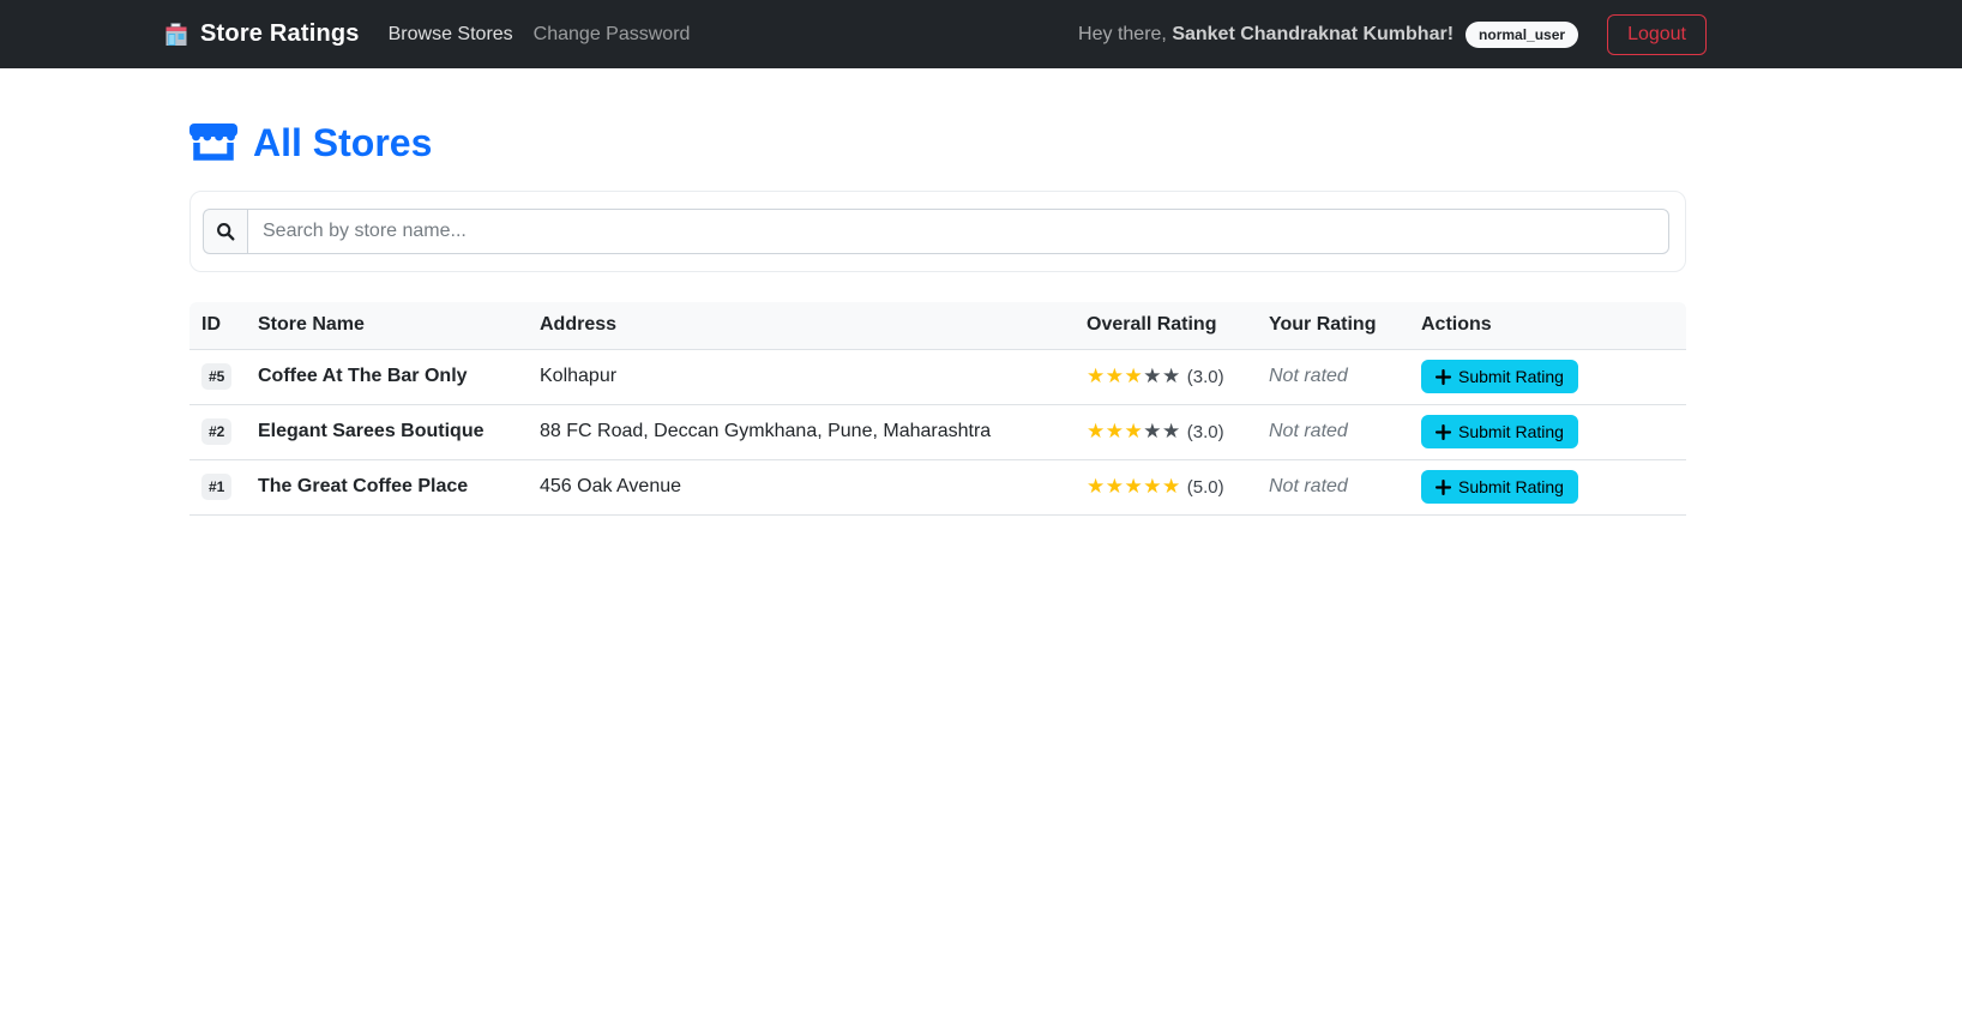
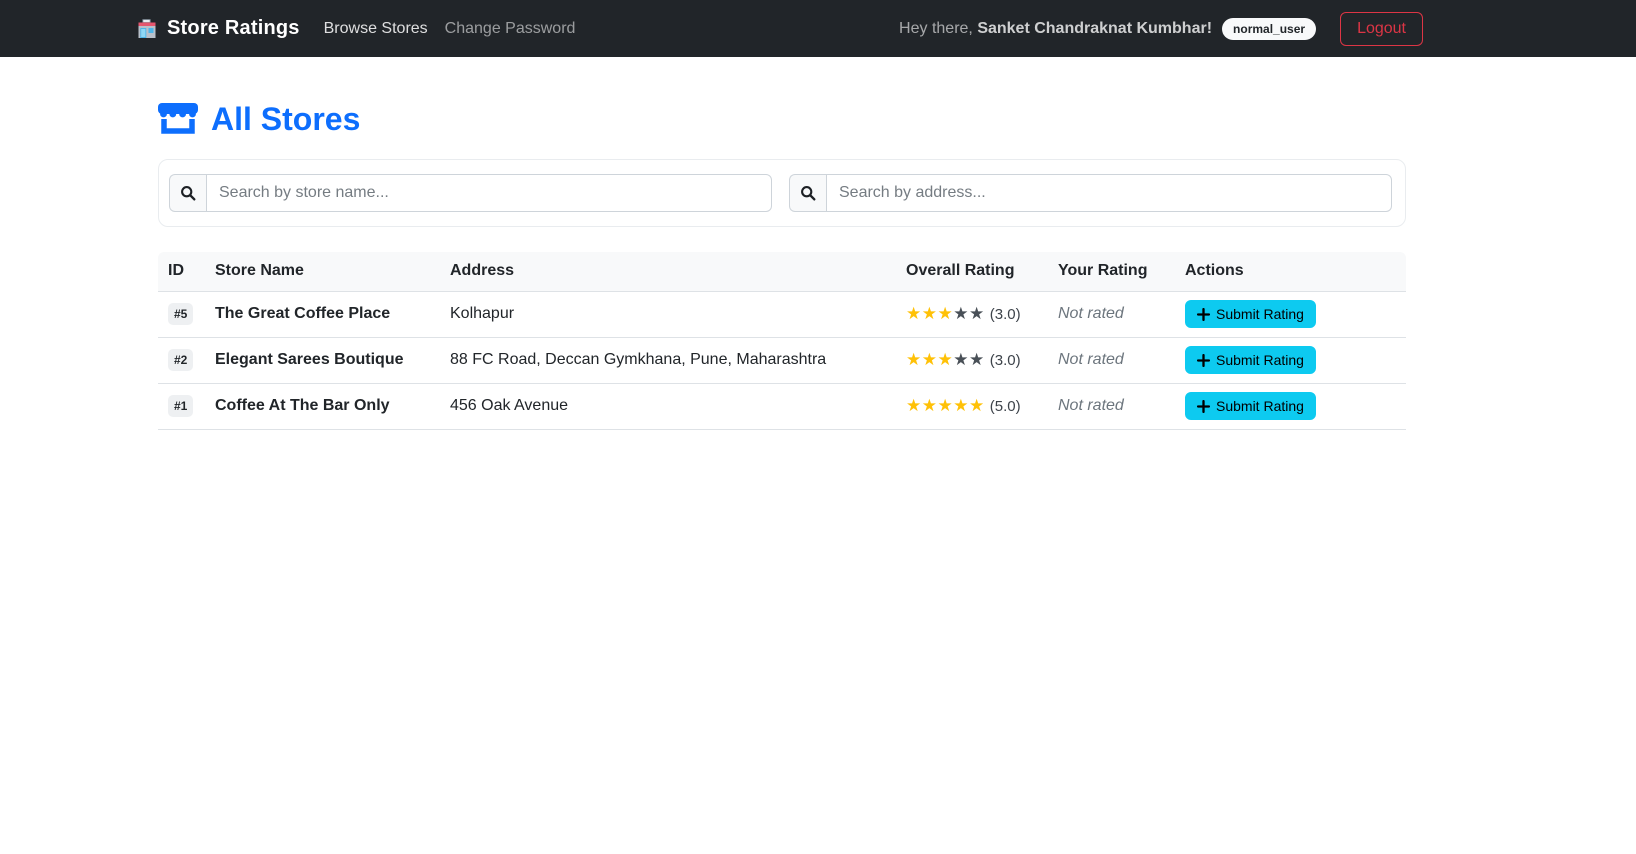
  Store Ratings
  Browse Stores
  Change Password
  Hey there,
  Sanket Chandraknat Kumbhar!
  normal_user
  Logout
  All Stores
  Search by store name...
+ Search by address...
  ID	Store Name	Address	Overall Rating	Your Rating	Actions
- #5	Coffee At The Bar Only	Kolhapur	★★★★★ (3.0)	Not rated	Submit Rating
+ #5	The Great Coffee Place	Kolhapur	★★★★★ (3.0)	Not rated	Submit Rating
  #2	Elegant Sarees Boutique	88 FC Road, Deccan Gymkhana, Pune, Maharashtra	★★★★★ (3.0)	Not rated	Submit Rating
- #1	The Great Coffee Place	456 Oak Avenue	★★★★★ (5.0)	Not rated	Submit Rating
+ #1	Coffee At The Bar Only	456 Oak Avenue	★★★★★ (5.0)	Not rated	Submit Rating
